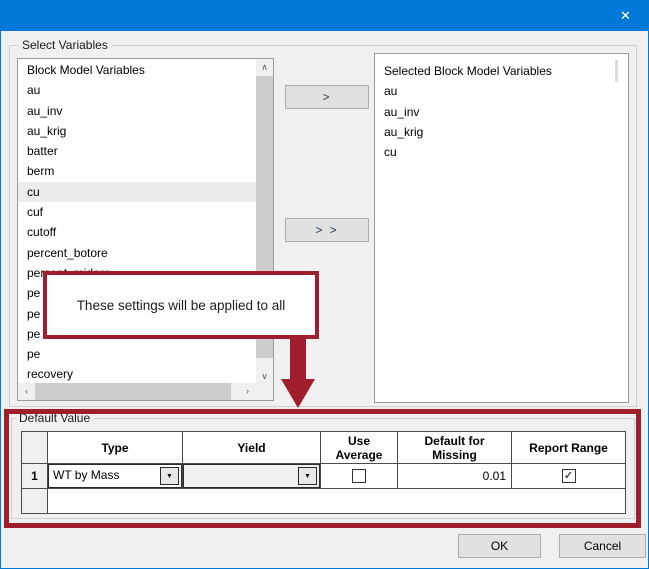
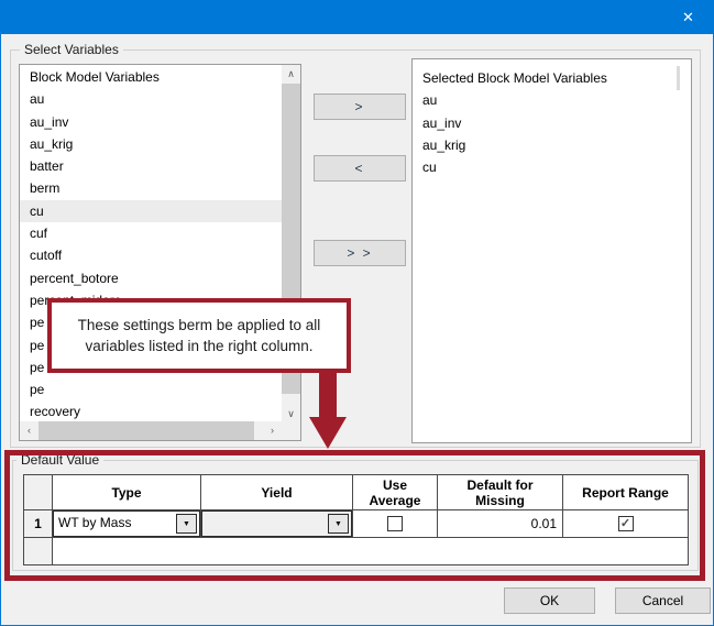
  ✕
  Select Variables
  Block Model Variables
  au
  au_inv
  au_krig
  batter
  berm
  cu
  cuf
  cutoff
  percent_botore
  pe
  pe
  pe
  pe
  recovery
  ∧
  ∨
  ‹
  ›
  >
+ <
  > >
  Selected Block Model Variables
  au
  au_inv
  au_krig
  cu
- These settings will be applied to all
+ These settings berm be applied to all
+ variables listed in the right column.
  Default Value
  Type
  Yield
  Use Average
  Default for Missing
  Report Range
  1
  WT by Mass
  0.01
  ✓
  OK
  Cancel
